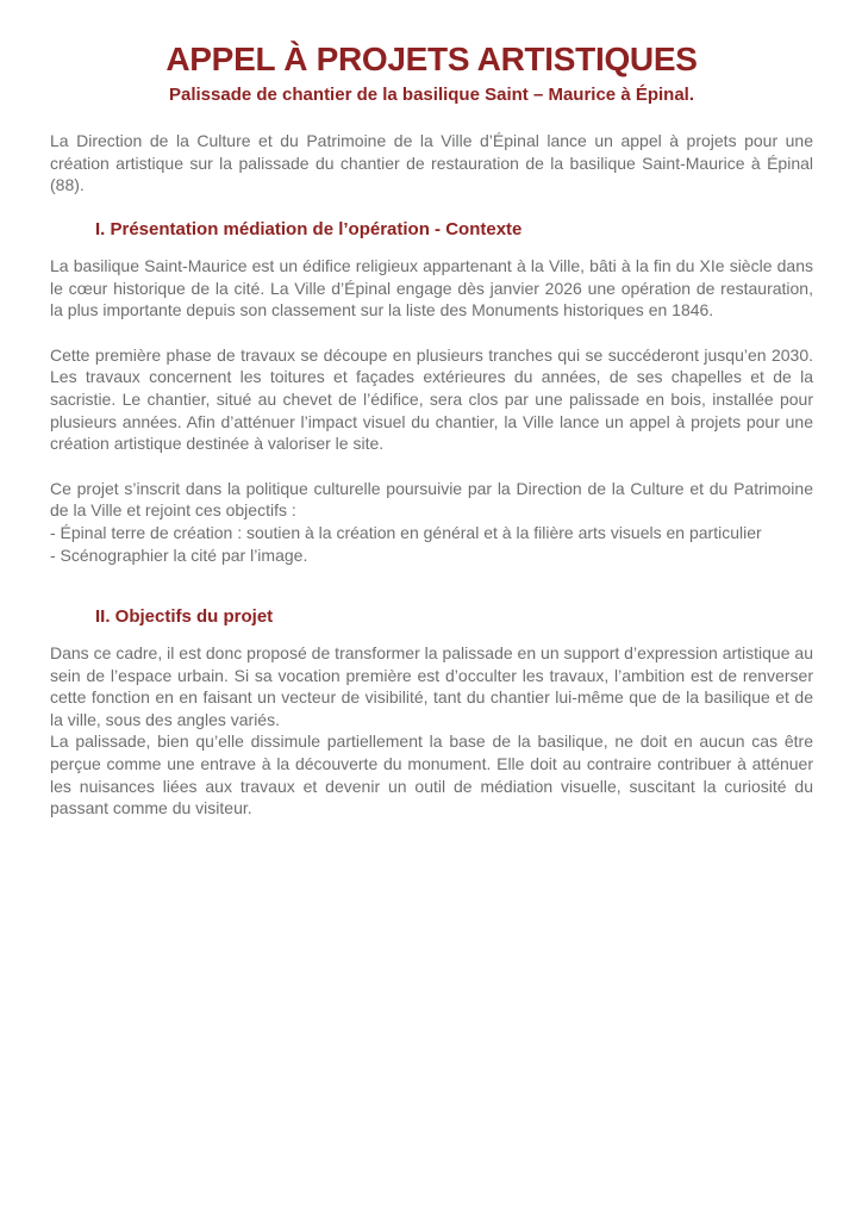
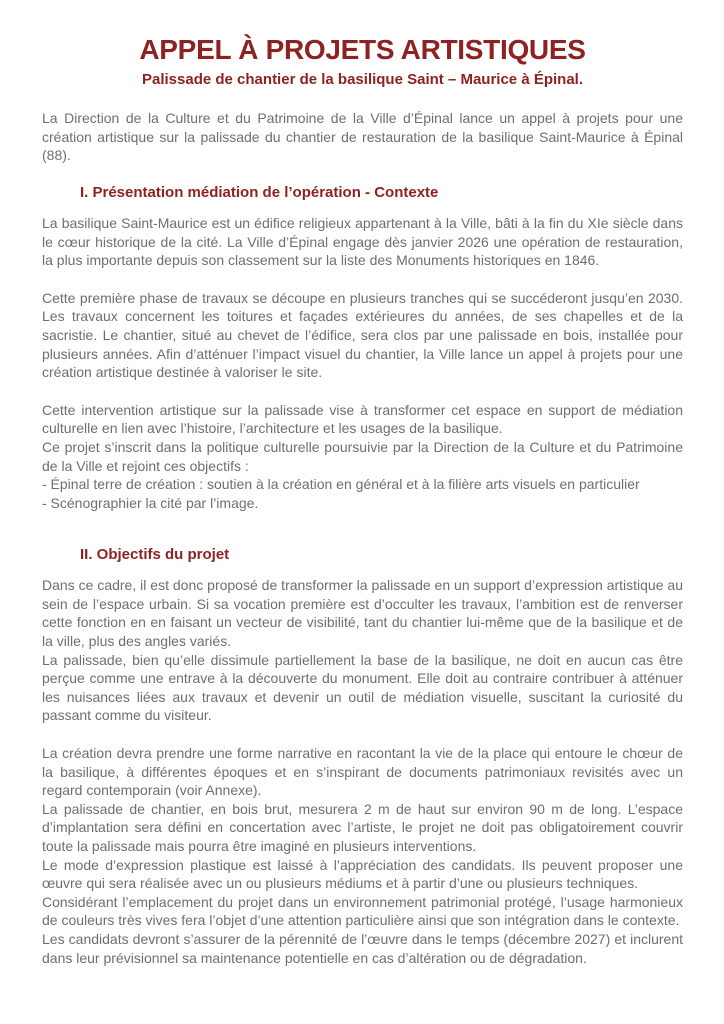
  APPEL À PROJETS ARTISTIQUES
  Palissade de chantier de la basilique Saint – Maurice à Épinal.
  La Direction de la Culture et du Patrimoine de la Ville d’Épinal lance un appel à projets pour une création artistique sur la palissade du chantier de restauration de la basilique Saint-Maurice à Épinal (88).
  I. Présentation médiation de l’opération - Contexte
  La basilique Saint-Maurice est un édifice religieux appartenant à la Ville, bâti à la fin du XIe siècle dans le cœur historique de la cité. La Ville d’Épinal engage dès janvier 2026 une opération de restauration, la plus importante depuis son classement sur la liste des Monuments historiques en 1846.
  Cette première phase de travaux se découpe en plusieurs tranches qui se succéderont jusqu’en 2030. Les travaux concernent les toitures et façades extérieures du années, de ses chapelles et de la sacristie. Le chantier, situé au chevet de l’édifice, sera clos par une palissade en bois, installée pour plusieurs années. Afin d’atténuer l’impact visuel du chantier, la Ville lance un appel à projets pour une création artistique destinée à valoriser le site.
+ Cette intervention artistique sur la palissade vise à transformer cet espace en support de médiation culturelle en lien avec l’histoire, l’architecture et les usages de la basilique.
  Ce projet s’inscrit dans la politique culturelle poursuivie par la Direction de la Culture et du Patrimoine de la Ville et rejoint ces objectifs :
  - Épinal terre de création : soutien à la création en général et à la filière arts visuels en particulier
  - Scénographier la cité par l’image.
  II. Objectifs du projet
- Dans ce cadre, il est donc proposé de transformer la palissade en un support d’expression artistique au sein de l’espace urbain. Si sa vocation première est d’occulter les travaux, l’ambition est de renverser cette fonction en en faisant un vecteur de visibilité, tant du chantier lui-même que de la basilique et de la ville, sous des angles variés.
+ Dans ce cadre, il est donc proposé de transformer la palissade en un support d’expression artistique au sein de l’espace urbain. Si sa vocation première est d’occulter les travaux, l’ambition est de renverser cette fonction en en faisant un vecteur de visibilité, tant du chantier lui-même que de la basilique et de la ville, plus des angles variés.
  La palissade, bien qu’elle dissimule partiellement la base de la basilique, ne doit en aucun cas être perçue comme une entrave à la découverte du monument. Elle doit au contraire contribuer à atténuer les nuisances liées aux travaux et devenir un outil de médiation visuelle, suscitant la curiosité du passant comme du visiteur.
+ La création devra prendre une forme narrative en racontant la vie de la place qui entoure le chœur de la basilique, à différentes époques et en s’inspirant de documents patrimoniaux revisités avec un regard contemporain (voir Annexe).
+ La palissade de chantier, en bois brut, mesurera 2 m de haut sur environ 90 m de long. L’espace d’implantation sera défini en concertation avec l’artiste, le projet ne doit pas obligatoirement couvrir toute la palissade mais pourra être imaginé en plusieurs interventions.
+ Le mode d’expression plastique est laissé à l’appréciation des candidats. Ils peuvent proposer une œuvre qui sera réalisée avec un ou plusieurs médiums et à partir d’une ou plusieurs techniques.
+ Considérant l’emplacement du projet dans un environnement patrimonial protégé, l’usage harmonieux de couleurs très vives fera l’objet d’une attention particulière ainsi que son intégration dans le contexte.
+ Les candidats devront s’assurer de la pérennité de l’œuvre dans le temps (décembre 2027) et inclurent dans leur prévisionnel sa maintenance potentielle en cas d’altération ou de dégradation.
